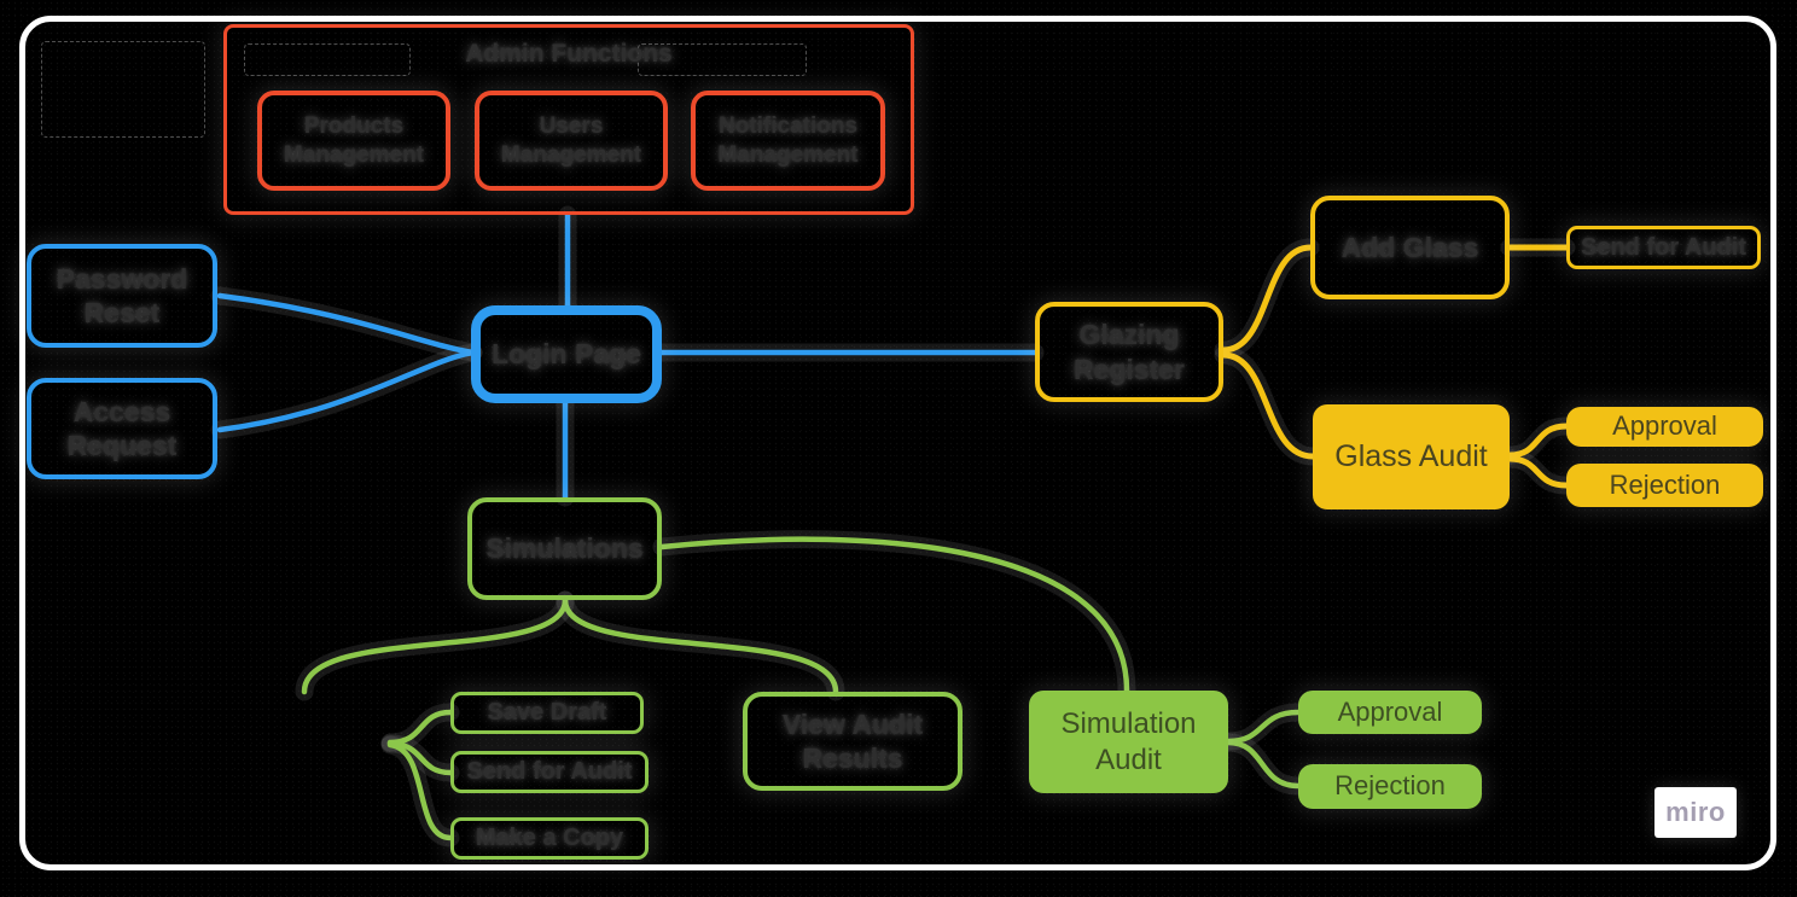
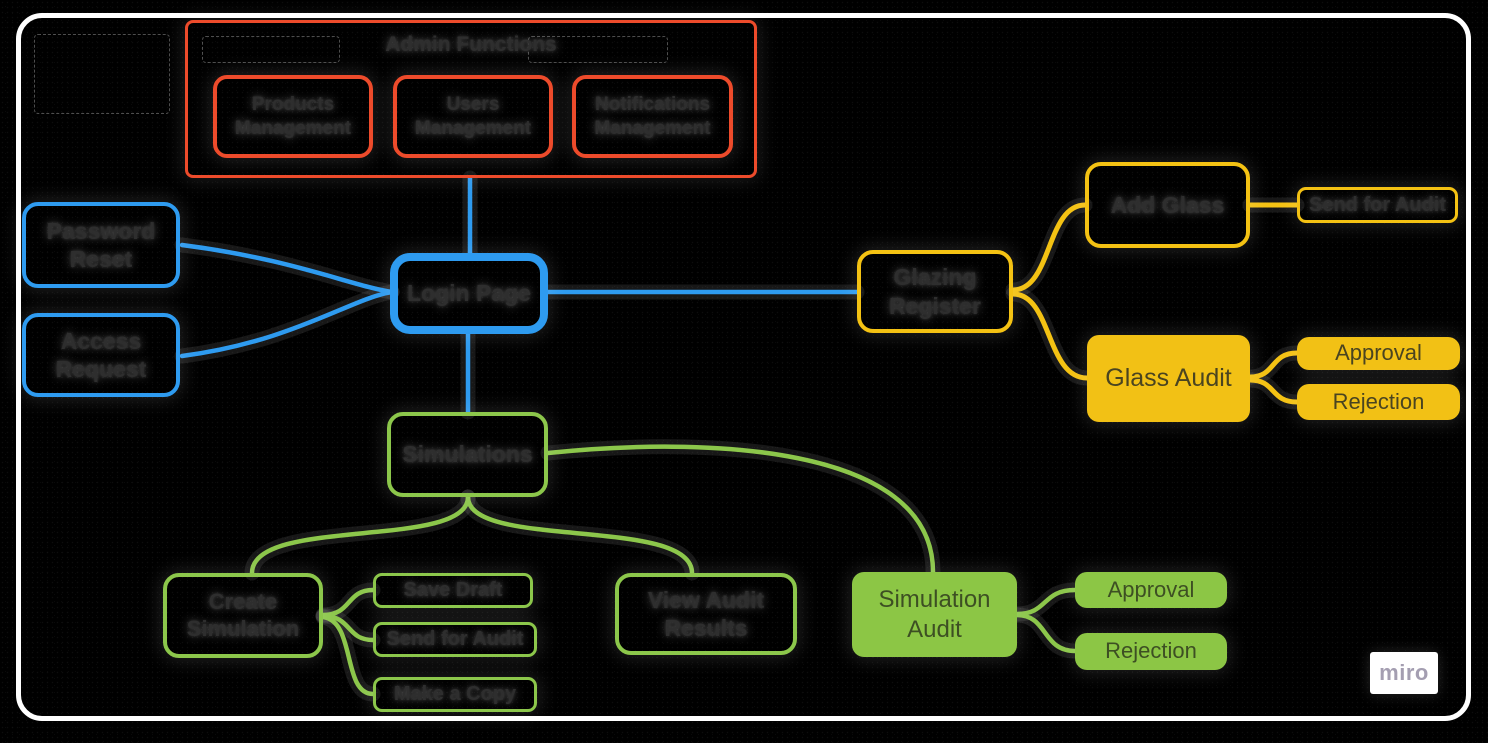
  Admin Functions
  Products Management
  Users Management
  Notifications Management
  Password Reset
  Access Request
  Login Page
  Glazing Register
  Add Glass
  Send for Audit
  Glass Audit
  Approval
  Rejection
  Simulations
+ Create Simulation
  Save Draft
  Send for Audit
  Make a Copy
  View Audit Results
  Simulation Audit
  Approval
  Rejection
  miro
